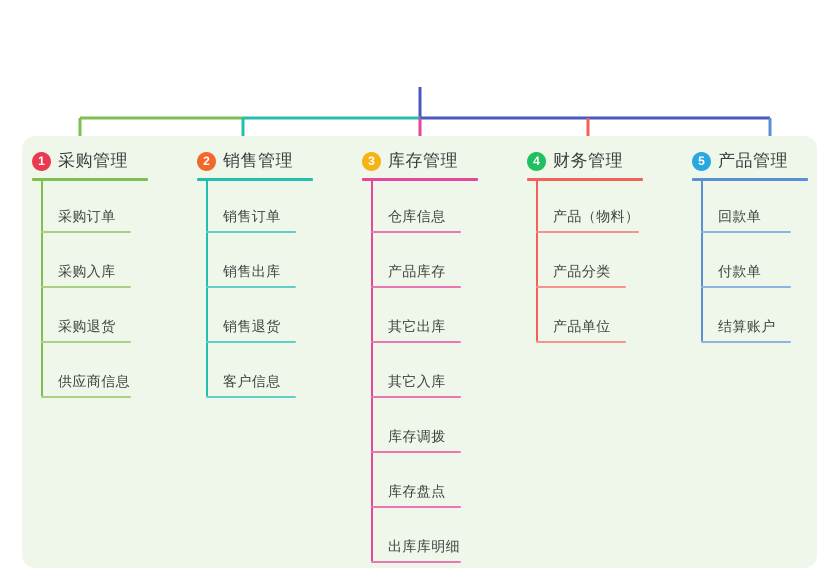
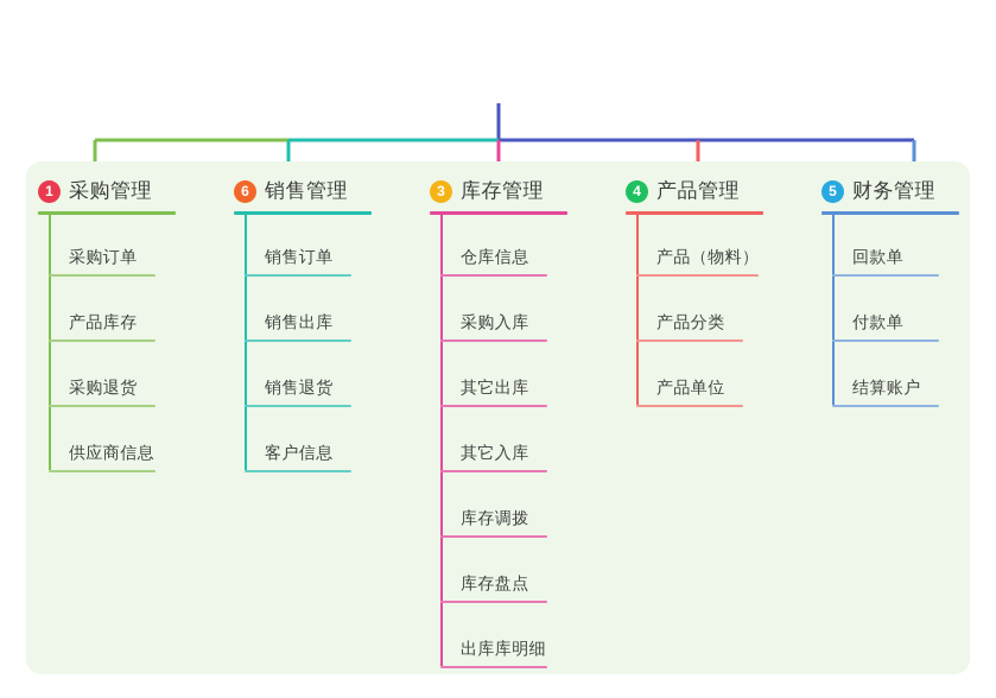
  1
  采购管理
  采购订单
- 采购入库
+ 产品库存
  采购退货
  供应商信息
- 2
+ 6
  销售管理
  销售订单
  销售出库
  销售退货
  客户信息
  3
  库存管理
  仓库信息
- 产品库存
+ 采购入库
  其它出库
  其它入库
  库存调拨
  库存盘点
  出库库明细
  4
- 财务管理
+ 产品管理
  产品（物料）
  产品分类
  产品单位
  5
- 产品管理
+ 财务管理
  回款单
  付款单
  结算账户
